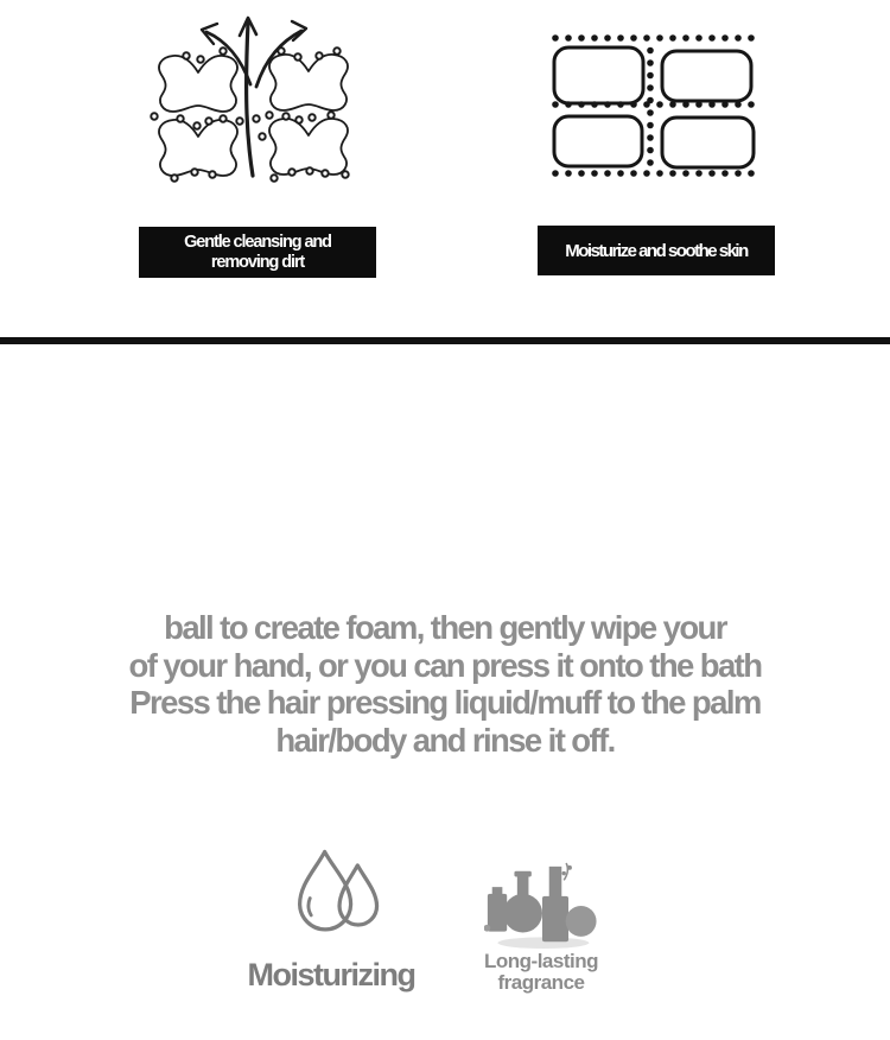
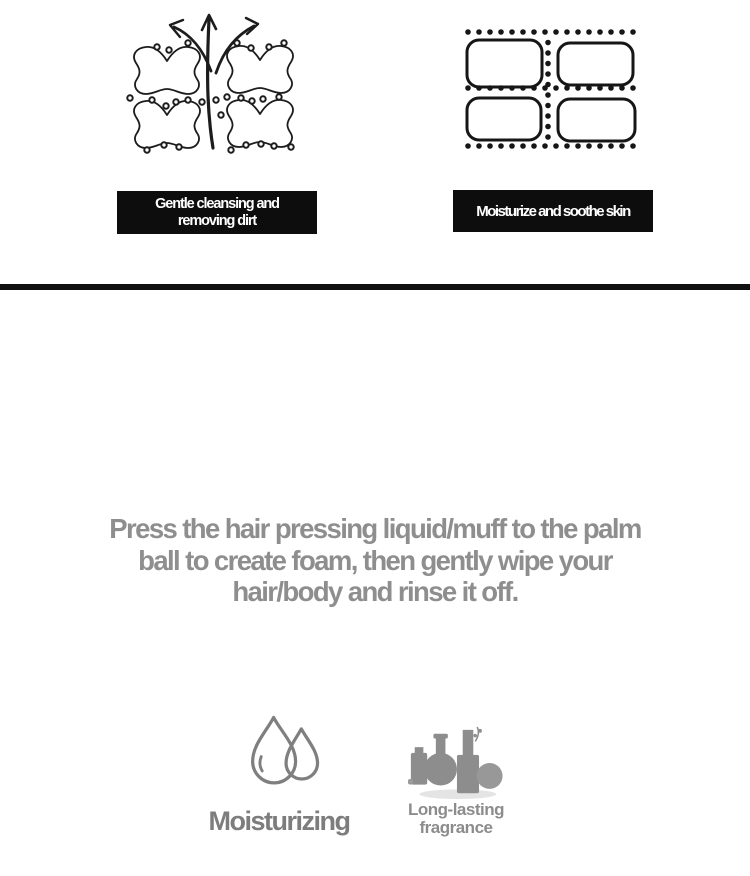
  Gentle cleansing and
  removing dirt
  Moisturize and soothe skin
- ball to create foam, then gently wipe your
+ Press the hair pressing liquid/muff to the palm
- of your hand, or you can press it onto the bath
- Press the hair pressing liquid/muff to the palm
+ ball to create foam, then gently wipe your
  hair/body and rinse it off.
  Moisturizing
  Long-lasting
  fragrance
